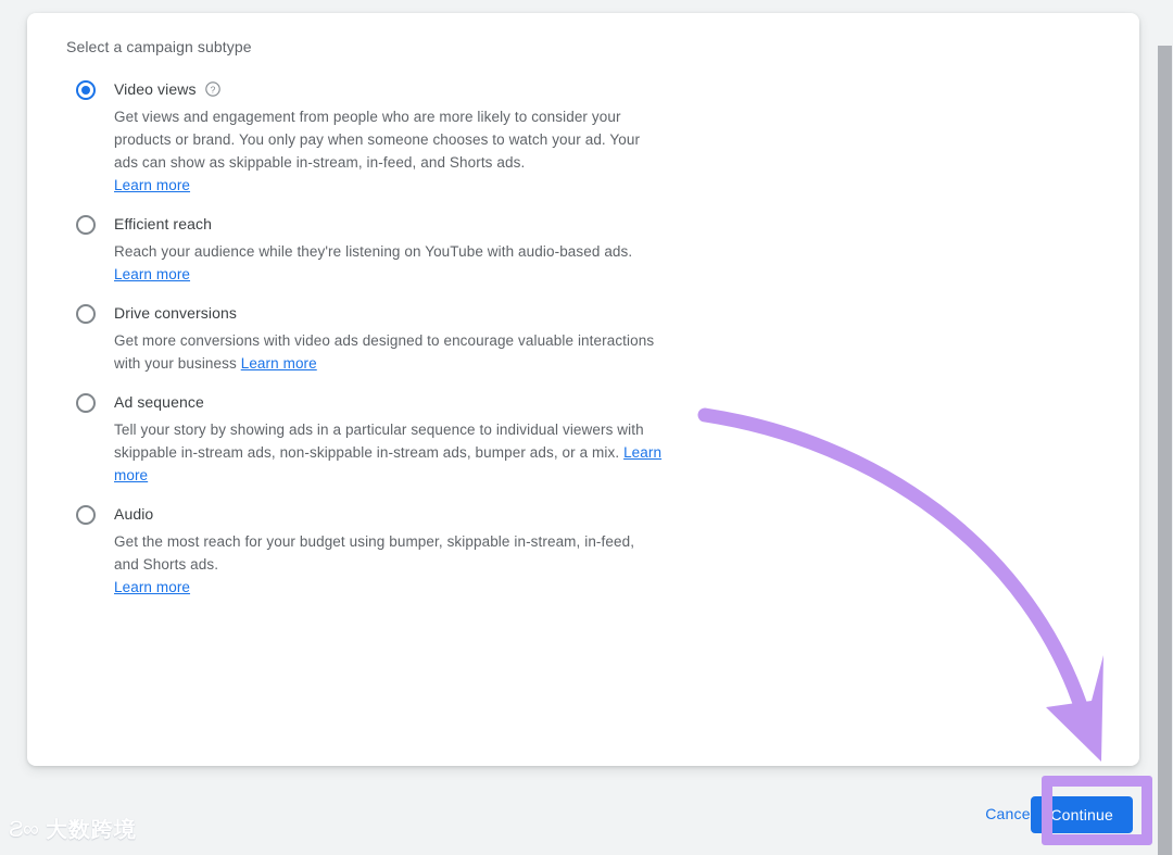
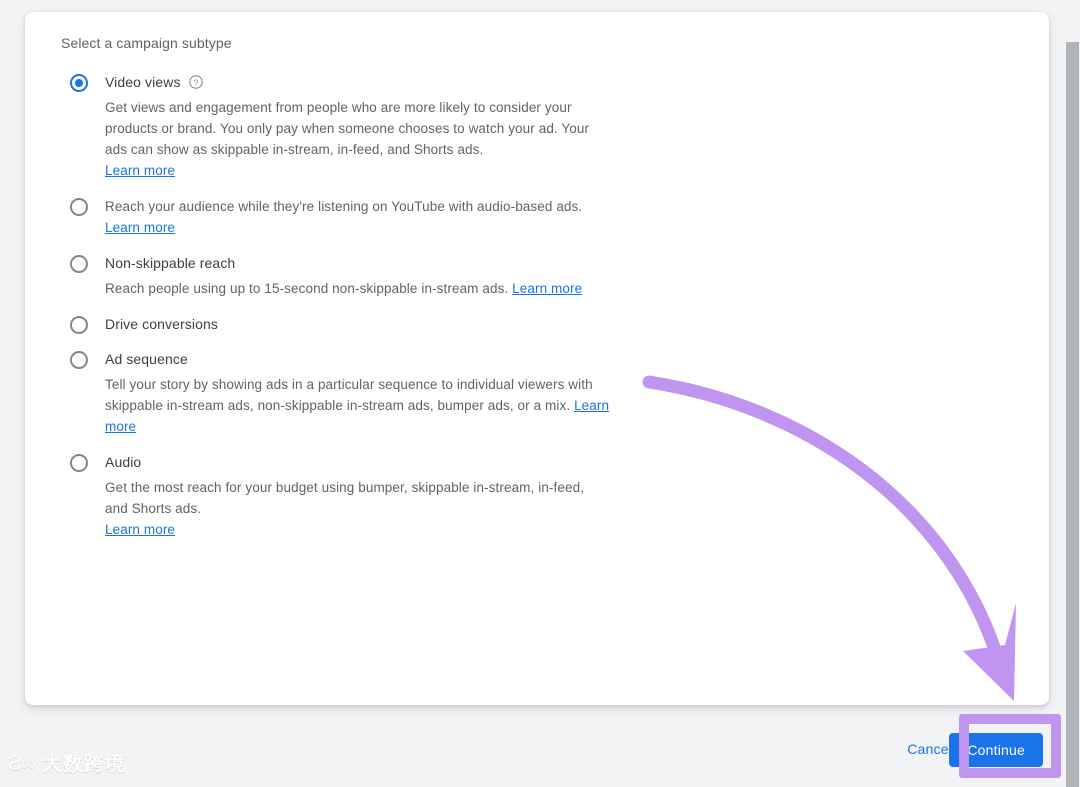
  Select a campaign subtype
  Video views
  ?
  Get views and engagement from people who are more likely to consider your products or brand. You only pay when someone chooses to watch your ad. Your ads can show as skippable in-stream, in-feed, and Shorts ads.
  Learn more
- Efficient reach
  Reach your audience while they're listening on YouTube with audio-based ads. Learn more
+ Non-skippable reach
+ Reach people using up to 15-second non-skippable in-stream ads. Learn more
  Drive conversions
- Get more conversions with video ads designed to encourage valuable interactions with your business Learn more
  Ad sequence
  Tell your story by showing ads in a particular sequence to individual viewers with skippable in-stream ads, non-skippable in-stream ads, bumper ads, or a mix. Learn more
  Audio
  Get the most reach for your budget using bumper, skippable in-stream, in-feed, and Shorts ads.
  Learn more
  Cance
  Continue
  Ƨ∞
  大数跨境
